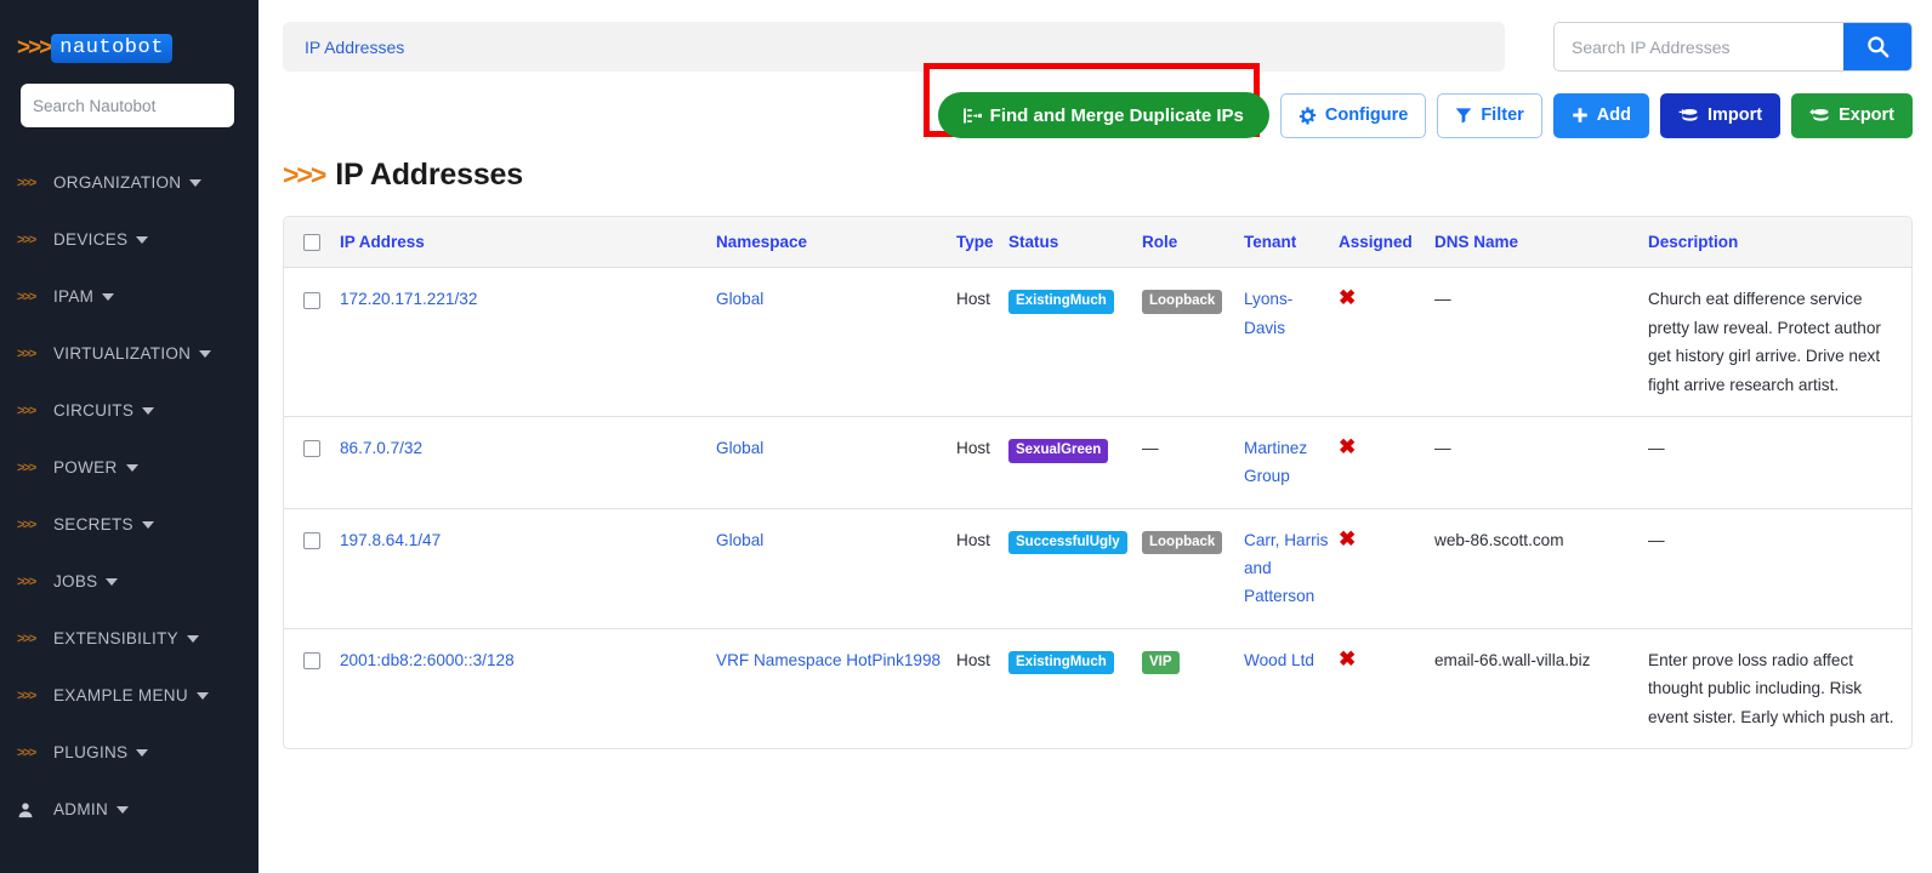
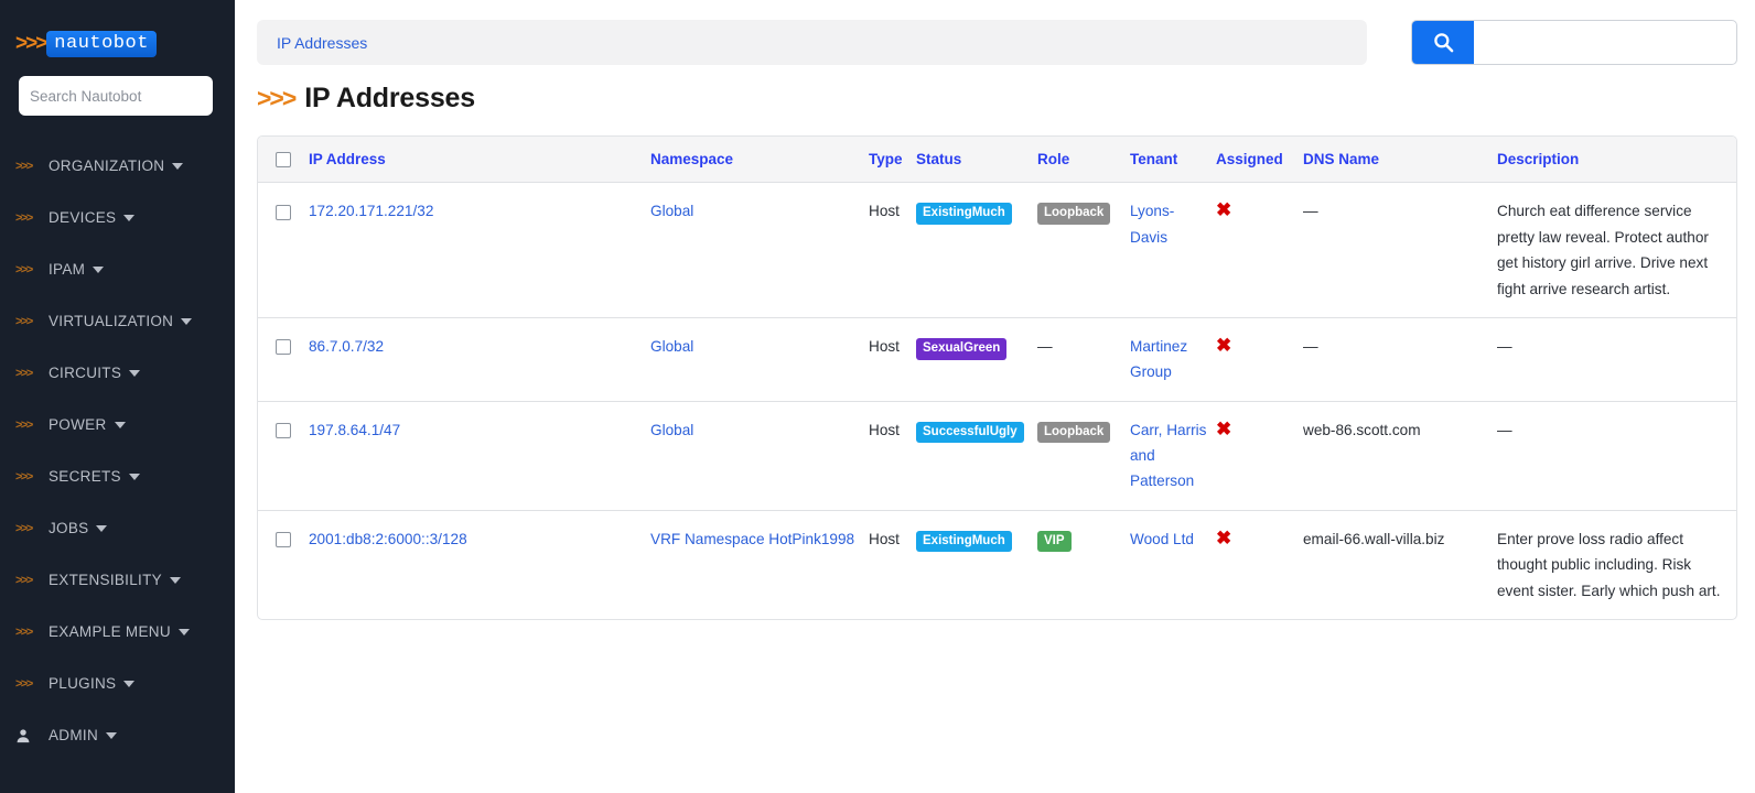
  >>>
  nautobot
  Search Nautobot
  >>>
  ORGANIZATION
  >>>
  DEVICES
  >>>
  IPAM
  >>>
  VIRTUALIZATION
  >>>
  CIRCUITS
  >>>
  POWER
  >>>
  SECRETS
  >>>
  JOBS
  >>>
  EXTENSIBILITY
  >>>
  EXAMPLE MENU
  >>>
  PLUGINS
  ADMIN
  IP Addresses
- Search IP Addresses
- Find and Merge Duplicate IPs
- Configure
- Filter
- Add
- Import
- Export
  >>>
  IP Addresses
  	IP Address	Namespace	Type	Status	Role	Tenant	Assigned	DNS Name	Description
  	172.20.171.221/32	Global	Host	ExistingMuch	Loopback	Lyons-Davis	✖	—	Church eat difference service pretty law reveal. Protect author get history girl arrive. Drive next fight arrive research artist.
  	86.7.0.7/32	Global	Host	SexualGreen	—	Martinez Group	✖	—	—
  	197.8.64.1/47	Global	Host	SuccessfulUgly	Loopback	Carr, Harris and Patterson	✖	web-86.scott.com	—
  	2001:db8:2:6000::3/128	VRF Namespace HotPink1998	Host	ExistingMuch	VIP	Wood Ltd	✖	email-66.wall-villa.biz	Enter prove loss radio affect thought public including. Risk event sister. Early which push art.
